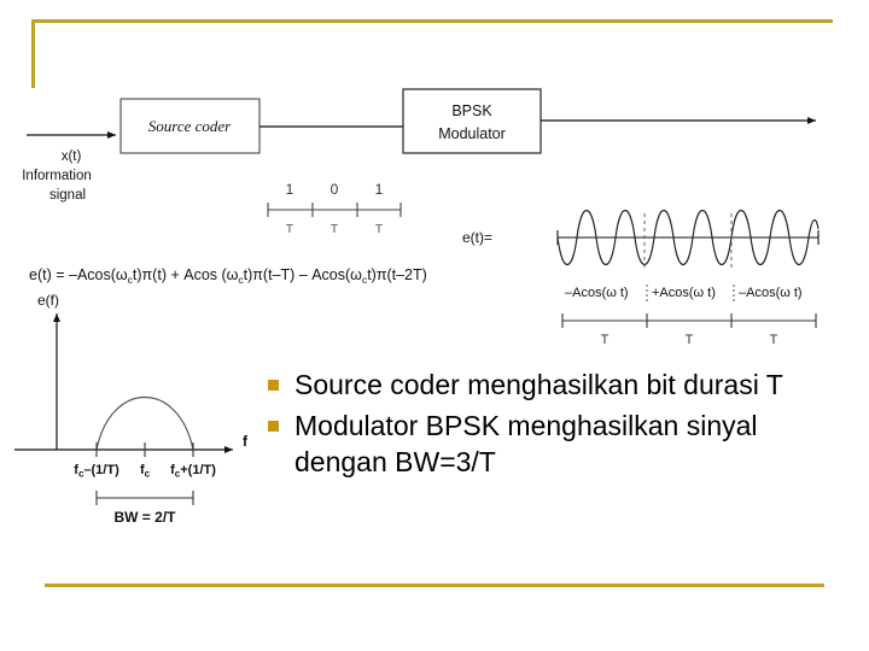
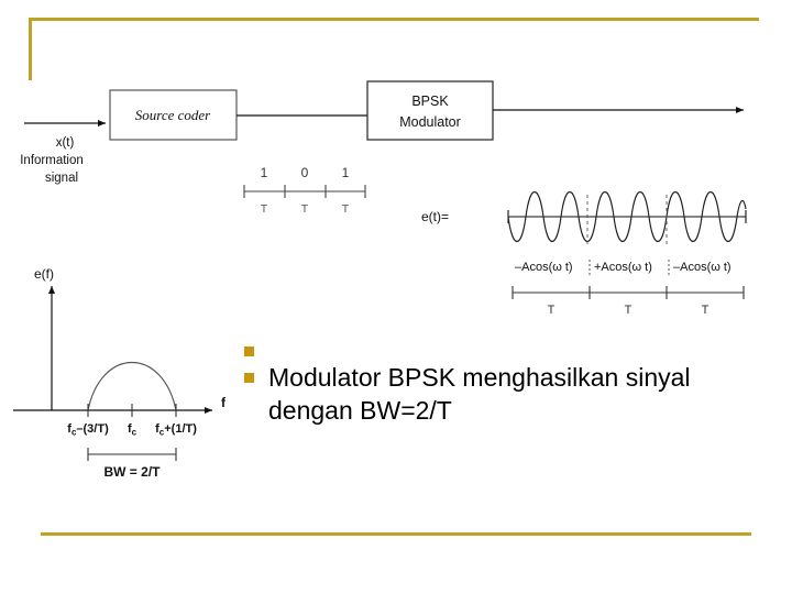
  x(t)
  Information
  signal
  Source coder
  BPSK
  Modulator
  1
  0
  1
  T
  T
  T
  e(t)=
  –Acos(ω t)
  +Acos(ω t)
  –Acos(ω t)
  T
  T
  T
- e(t) = –Acos(ωct)π(t) + Acos (ωct)π(t–T) – Acos(ωct)π(t–2T)
  e(f)
  f
- fc–(1/T)
+ fc–(3/T)
  fc
  fc+(1/T)
  BW = 2/T
- Source coder menghasilkan bit durasi T
- Modulator BPSK menghasilkan sinyal dengan BW=3/T
+ Modulator BPSK menghasilkan sinyal dengan BW=2/T
